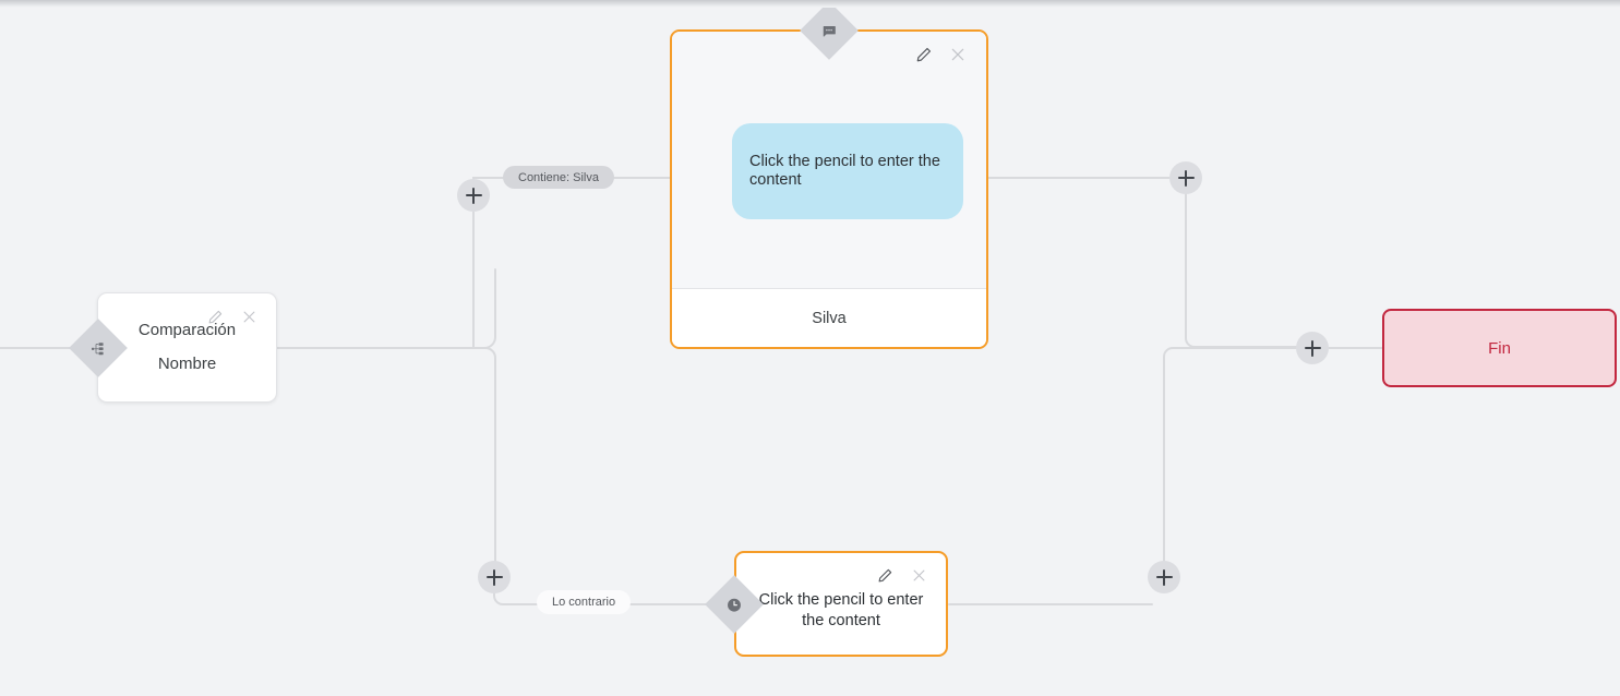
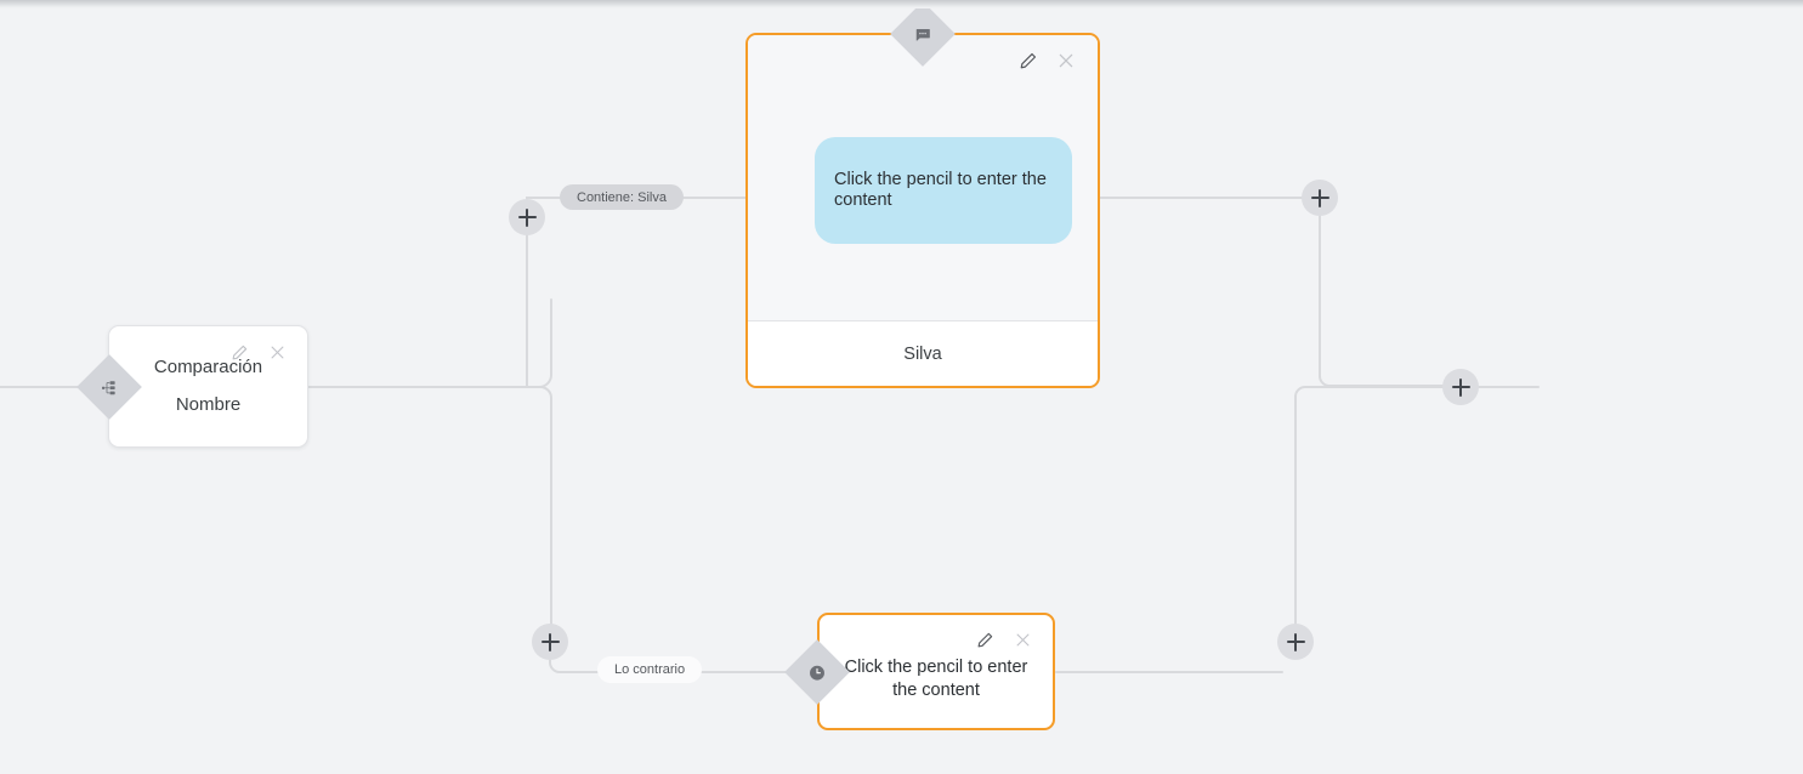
  Comparación
  Nombre
  Click the pencil to enter the content
  Silva
  Click the pencil to enter the content
- Fin
  Contiene: Silva
  Lo contrario
